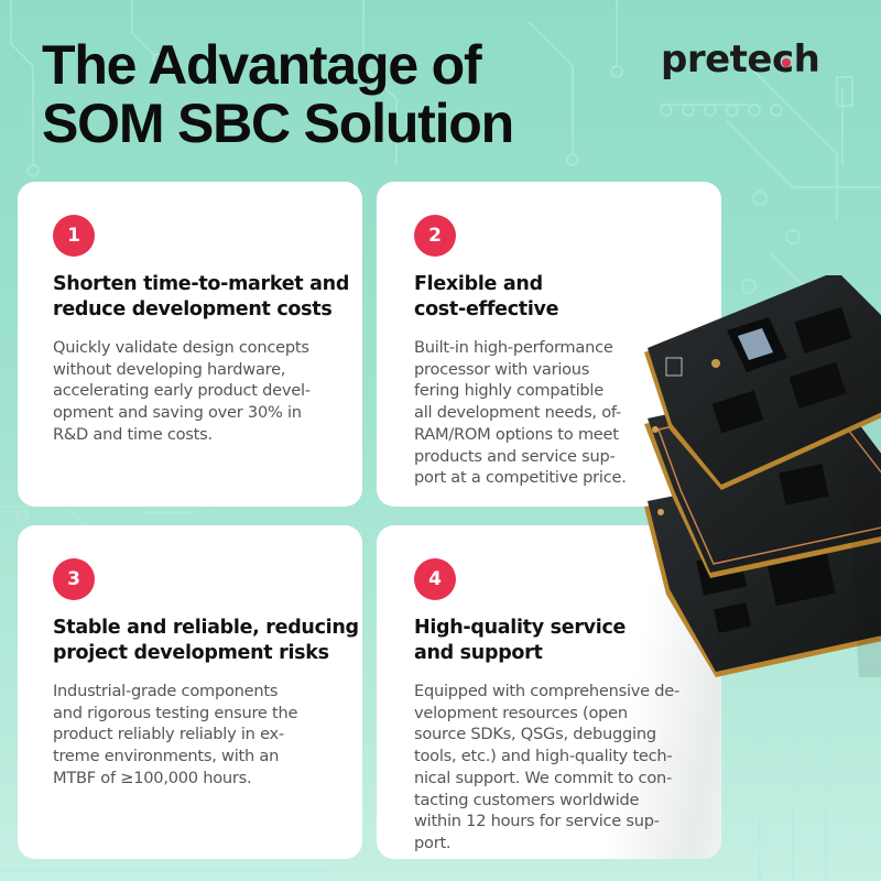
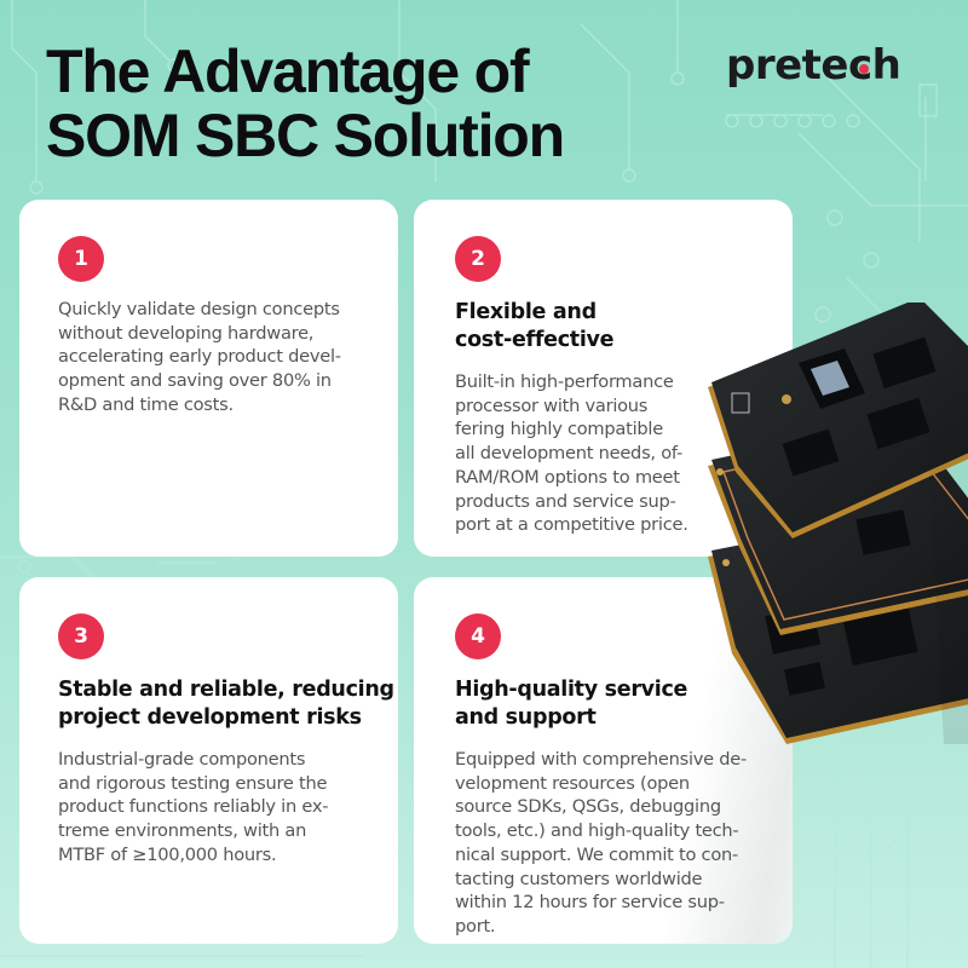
  The Advantage of
  SOM SBC Solution
  prete h
  1
- Shorten time-to-market and
- reduce development costs
  Quickly validate design concepts
  without developing hardware,
  accelerating early product devel-
- opment and saving over 30% in
+ opment and saving over 80% in
  R&D and time costs.
  2
  Flexible and
  cost-effective
  Built-in high-performance
  processor with various
  fering highly compatible
  all development needs, of-
  RAM/ROM options to meet
  products and service sup-
  port at a competitive price.
  3
  Stable and reliable, reducing
  project development risks
  Industrial-grade components
  and rigorous testing ensure the
- product reliably reliably in ex-
+ product functions reliably in ex-
  treme environments, with an
  MTBF of ≥100,000 hours.
  4
  High-quality service
  and support
  Equipped with comprehensive de-
  velopment resources (open
  source SDKs, QSGs, debugging
  tools, etc.) and high-quality tech-
  nical support. We commit to con-
  tacting customers worldwide
  within 12 hours for service sup-
  port.
